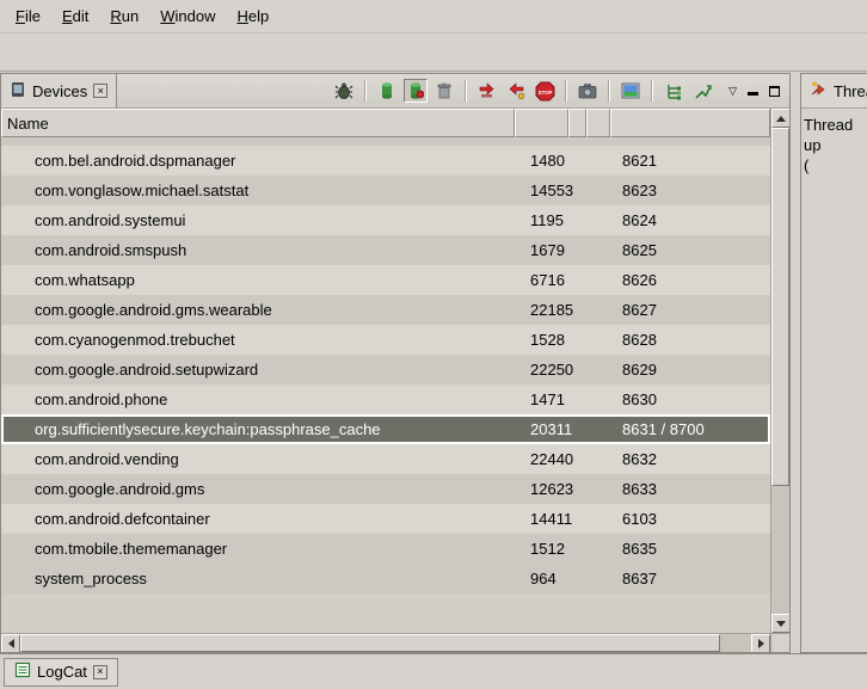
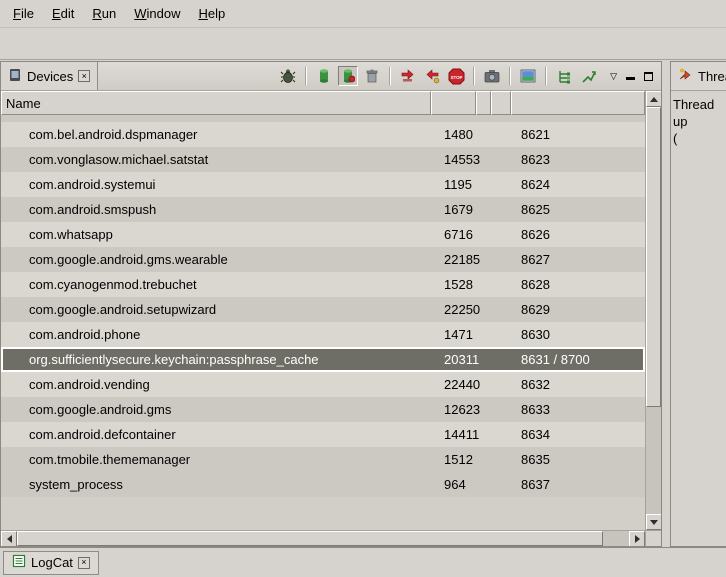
  File
  Edit
  Run
  Window
  Help
  Devices
  ×
  ▽
  Name
  com.bel.android.dspmanager
  1480
  8621
  com.vonglasow.michael.satstat
  14553
  8623
  com.android.systemui
  1195
  8624
  com.android.smspush
  1679
  8625
  com.whatsapp
  6716
  8626
  com.google.android.gms.wearable
  22185
  8627
  com.cyanogenmod.trebuchet
  1528
  8628
  com.google.android.setupwizard
  22250
  8629
  com.android.phone
  1471
  8630
  org.sufficientlysecure.keychain:passphrase_cache
  20311
  8631 / 8700
  com.android.vending
  22440
  8632
  com.google.android.gms
  12623
  8633
  com.android.defcontainer
  14411
- 6103
+ 8634
  com.tmobile.thememanager
  1512
  8635
  system_process
  964
  8637
  Thread up
  (
  LogCat
  ×
